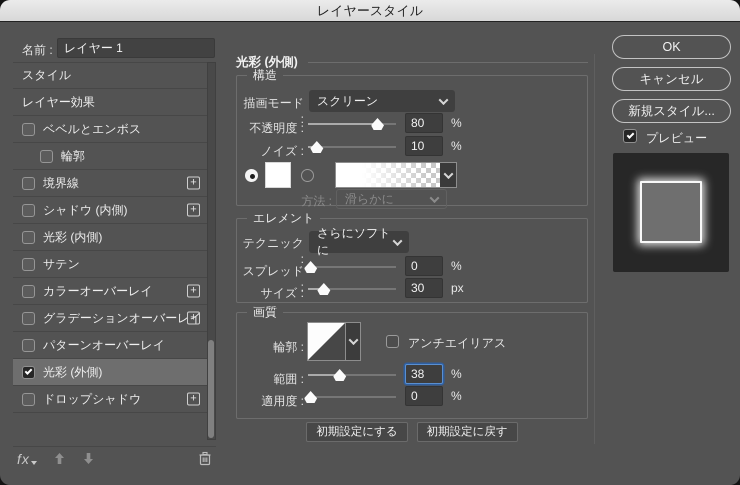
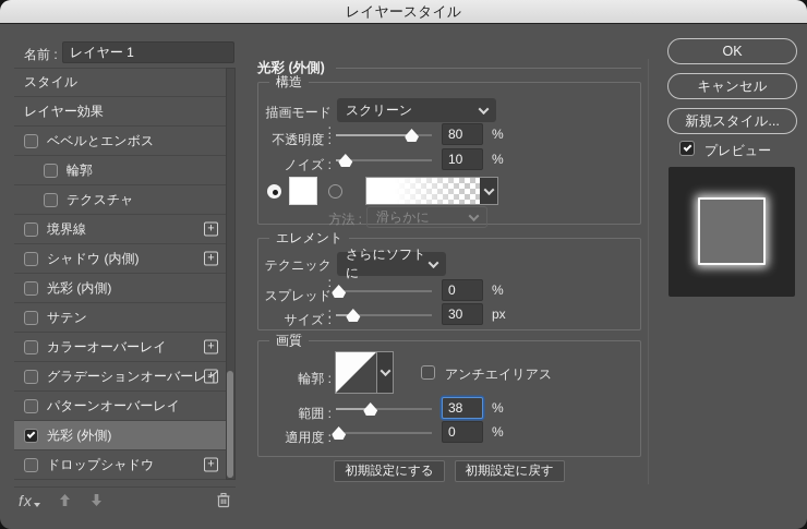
  レイヤースタイル
  名前 :
  レイヤー 1
  スタイル
  レイヤー効果
  ベベルとエンボス
  輪郭
+ テクスチャ
  境界線
  +
  シャドウ (内側)
  +
  光彩 (内側)
  サテン
  カラーオーバーレイ
  +
  グラデーションオーバーレイ
  +
  パターンオーバーレイ
  光彩 (外側)
  ドロップシャドウ
  +
  fx
  光彩 (外側)
  構造
  描画モード :
  スクリーン
  不透明度 :
  80
  %
  ノイズ :
  10
  %
  方法 :
  滑らかに
  エレメント
  テクニック :
  さらにソフトに
  スプレッド :
  0
  %
  サイズ :
  30
  px
  画質
  輪郭 :
  アンチエイリアス
  範囲 :
  38
  %
  適用度 :
  0
  %
  初期設定にする
  初期設定に戻す
  OK
  キャンセル
  新規スタイル...
  プレビュー
